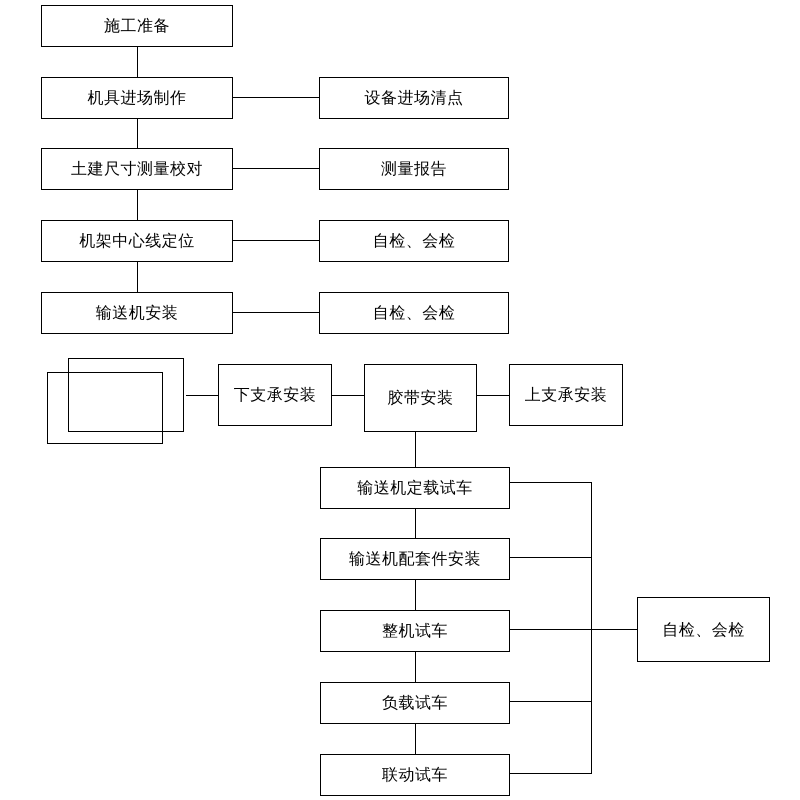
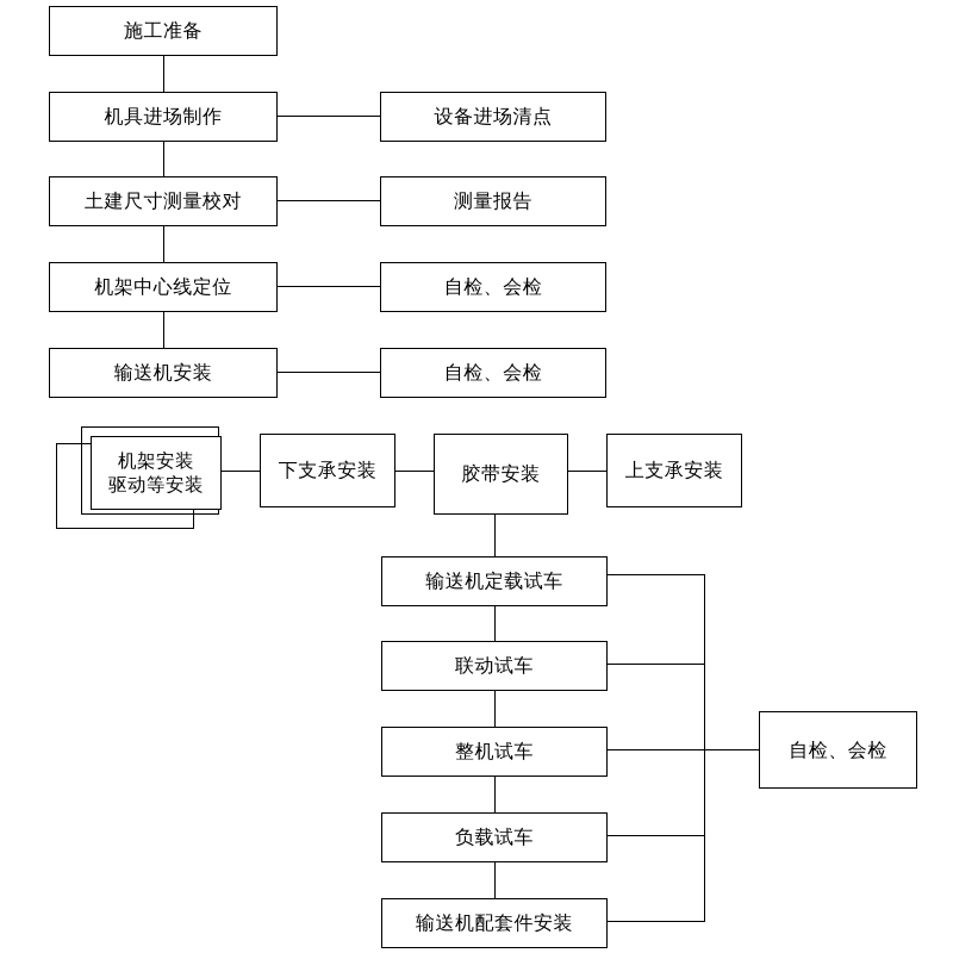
  施工准备
  机具进场制作
  土建尺寸测量校对
  机架中心线定位
  输送机安装
  设备进场清点
  测量报告
  自检、会检
  自检、会检
+ 机架安装
+ 驱动等安装
  下支承安装
  胶带安装
  上支承安装
  输送机定载试车
- 输送机配套件安装
+ 联动试车
  整机试车
  负载试车
- 联动试车
+ 输送机配套件安装
  自检、会检
